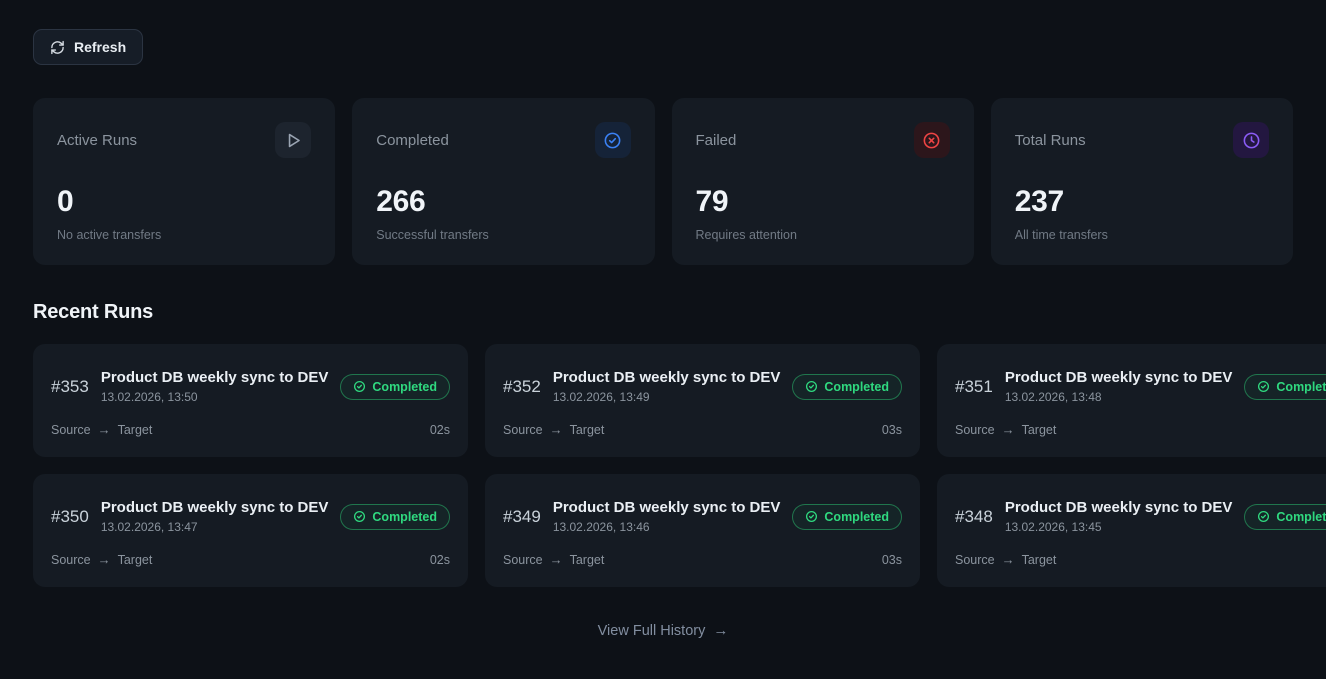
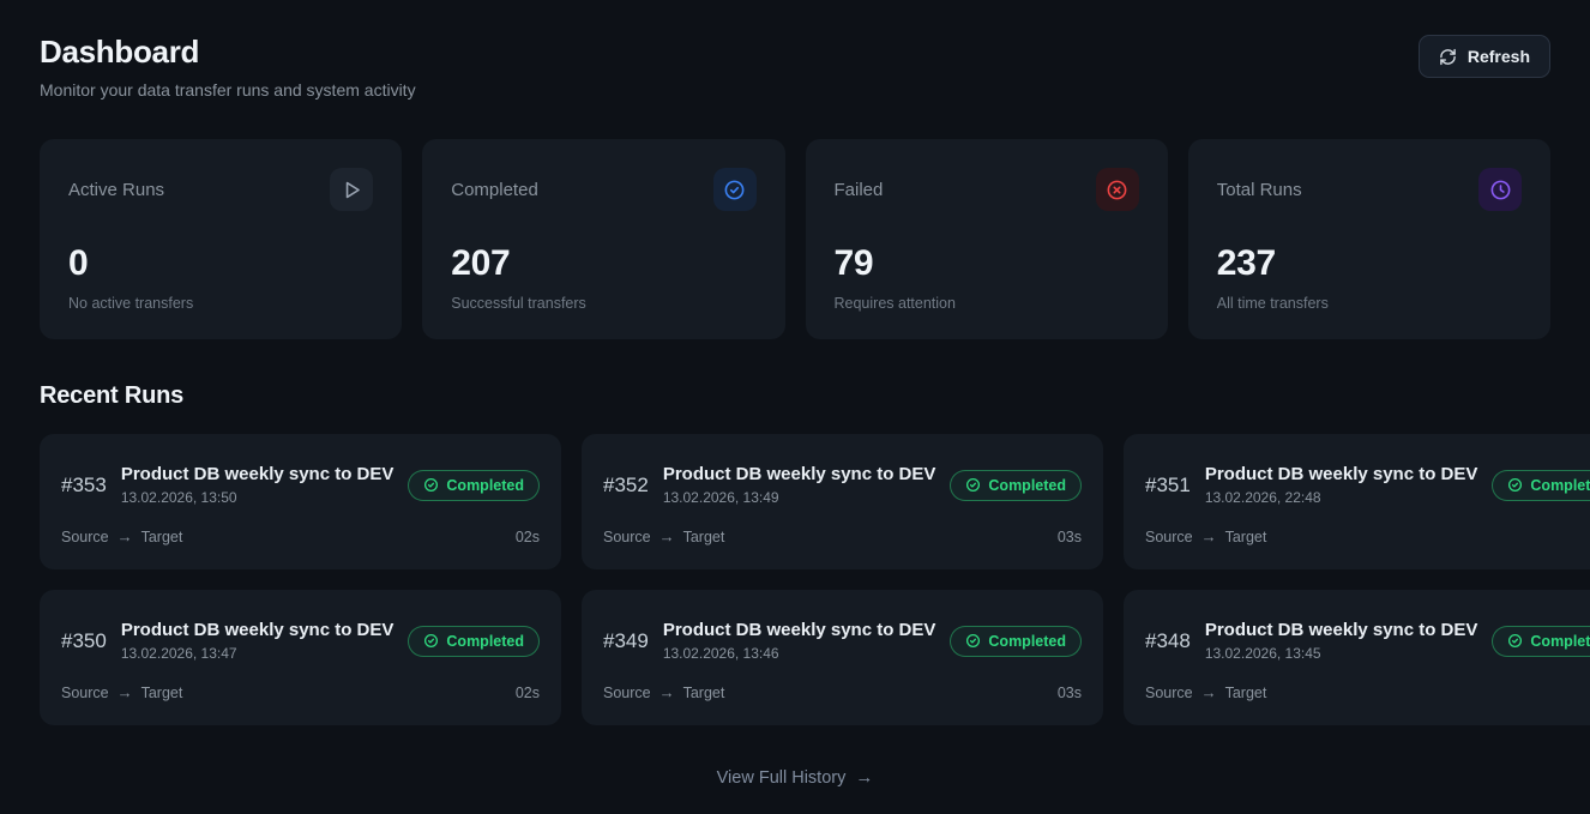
+ Dashboard
+ Monitor your data transfer runs and system activity
  Refresh
  Active Runs
  0
  No active transfers
  Completed
- 266
+ 207
  Successful transfers
  Failed
  79
  Requires attention
  Total Runs
  237
  All time transfers
  Recent Runs
  #353
  Product DB weekly sync to DEV
  13.02.2026, 13:50
  Completed
  Source
  →
  Target
  02s
  #352
  Product DB weekly sync to DEV
  13.02.2026, 13:49
  Completed
  Source
  →
  Target
  03s
  #351
  Product DB weekly sync to DEV
- 13.02.2026, 13:48
+ 13.02.2026, 22:48
  Complet
  Source
  →
  Target
  #350
  Product DB weekly sync to DEV
  13.02.2026, 13:47
  Completed
  Source
  →
  Target
  02s
  #349
  Product DB weekly sync to DEV
  13.02.2026, 13:46
  Completed
  Source
  →
  Target
  03s
  #348
  Product DB weekly sync to DEV
  13.02.2026, 13:45
  Complet
  Source
  →
  Target
  View Full History
  →
